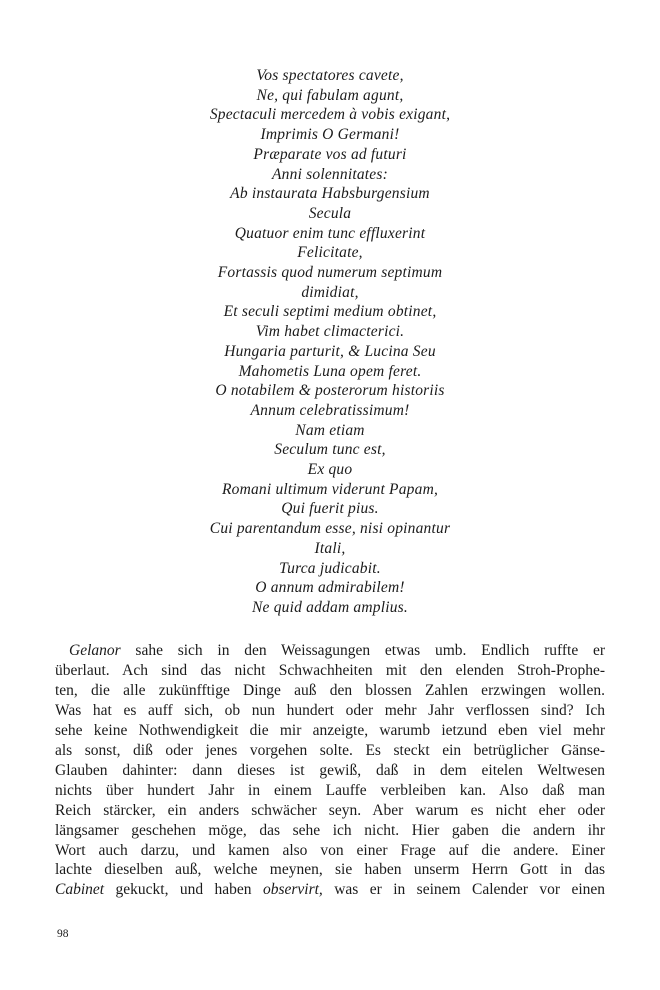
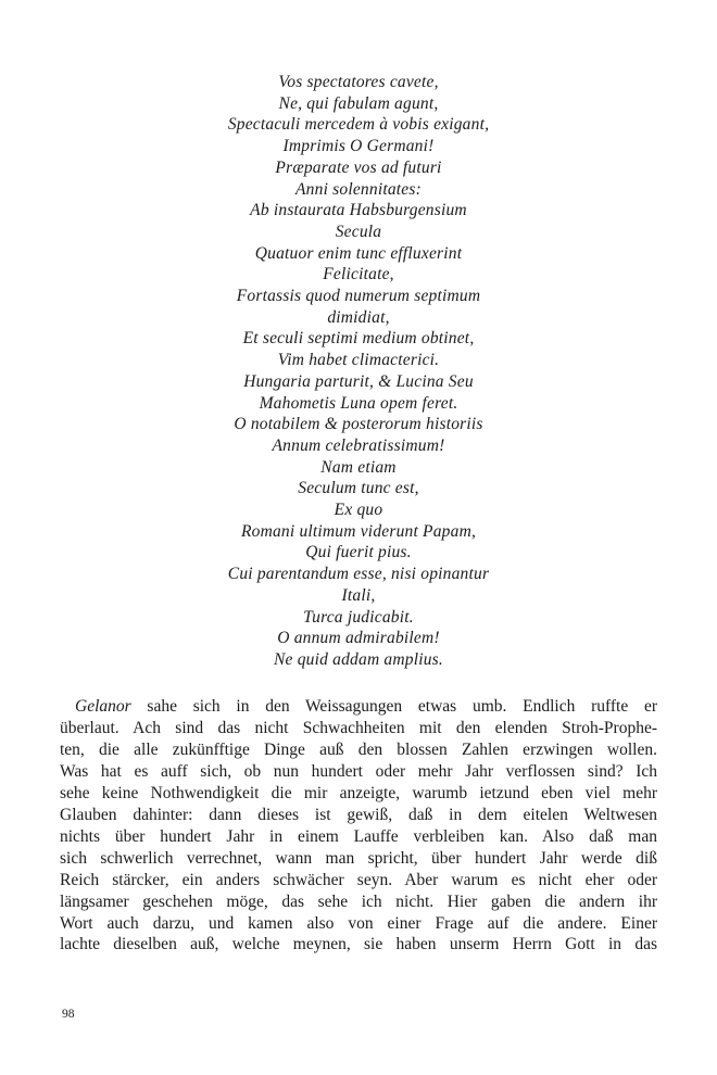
  Vos spectatores cavete,
  Ne, qui fabulam agunt,
  Spectaculi mercedem à vobis exigant,
  Imprimis O Germani!
  Præparate vos ad futuri
  Anni solennitates:
  Ab instaurata Habsburgensium
  Secula
  Quatuor enim tunc effluxerint
  Felicitate,
  Fortassis quod numerum septimum
  dimidiat,
  Et seculi septimi medium obtinet,
  Vim habet climacterici.
  Hungaria parturit, & Lucina Seu
  Mahometis Luna opem feret.
  O notabilem & posterorum historiis
  Annum celebratissimum!
  Nam etiam
  Seculum tunc est,
  Ex quo
  Romani ultimum viderunt Papam,
  Qui fuerit pius.
  Cui parentandum esse, nisi opinantur
  Itali,
  Turca judicabit.
  O annum admirabilem!
  Ne quid addam amplius.
  Gelanor sahe sich in den Weissagungen etwas umb. Endlich ruffte er
  überlaut. Ach sind das nicht Schwachheiten mit den elenden Stroh-Prophe-
  ten, die alle zukünfftige Dinge auß den blossen Zahlen erzwingen wollen.
  Was hat es auff sich, ob nun hundert oder mehr Jahr verflossen sind? Ich
  sehe keine Nothwendigkeit die mir anzeigte, warumb ietzund eben viel mehr
- als sonst, diß oder jenes vorgehen solte. Es steckt ein betrüglicher Gänse-
  Glauben dahinter: dann dieses ist gewiß, daß in dem eitelen Weltwesen
  nichts über hundert Jahr in einem Lauffe verbleiben kan. Also daß man
+ sich schwerlich verrechnet, wann man spricht, über hundert Jahr werde diß
  Reich stärcker, ein anders schwächer seyn. Aber warum es nicht eher oder
  längsamer geschehen möge, das sehe ich nicht. Hier gaben die andern ihr
  Wort auch darzu, und kamen also von einer Frage auf die andere. Einer
  lachte dieselben auß, welche meynen, sie haben unserm Herrn Gott in das
- Cabinet gekuckt, und haben observirt, was er in seinem Calender vor einen
  98
